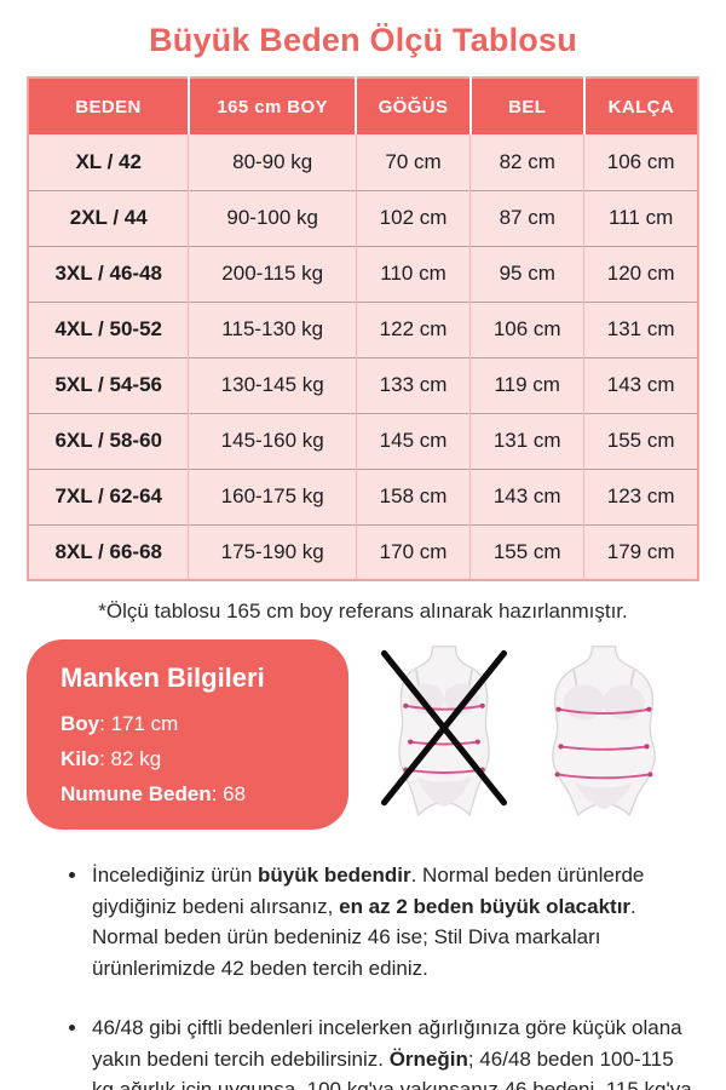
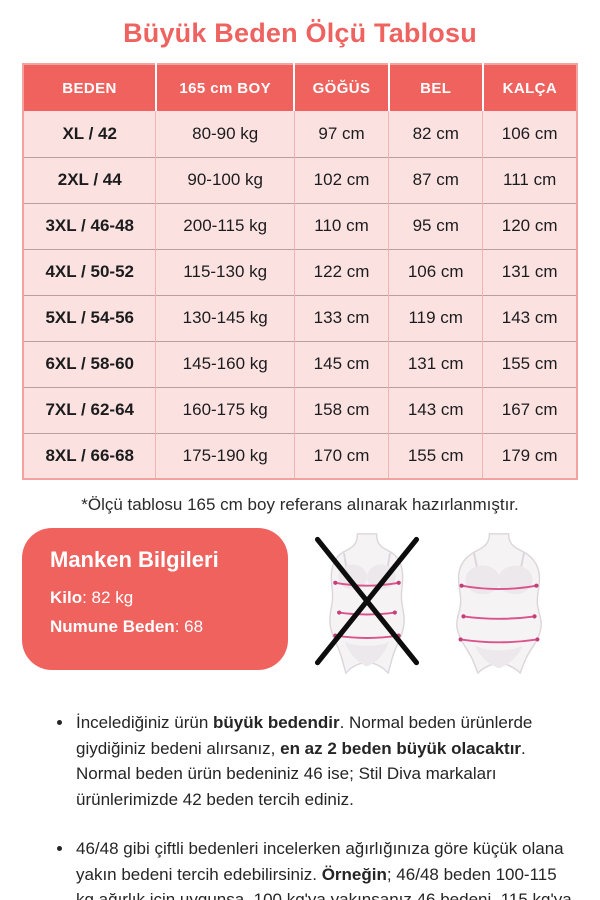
  Büyük Beden Ölçü Tablosu
  BEDEN	165 cm BOY	GÖĞÜS	BEL	KALÇA
- XL / 42	80-90 kg	70 cm	82 cm	106 cm
+ XL / 42	80-90 kg	97 cm	82 cm	106 cm
  2XL / 44	90-100 kg	102 cm	87 cm	111 cm
  3XL / 46-48	200-115 kg	110 cm	95 cm	120 cm
  4XL / 50-52	115-130 kg	122 cm	106 cm	131 cm
  5XL / 54-56	130-145 kg	133 cm	119 cm	143 cm
  6XL / 58-60	145-160 kg	145 cm	131 cm	155 cm
- 7XL / 62-64	160-175 kg	158 cm	143 cm	123 cm
+ 7XL / 62-64	160-175 kg	158 cm	143 cm	167 cm
  8XL / 66-68	175-190 kg	170 cm	155 cm	179 cm
  *Ölçü tablosu 165 cm boy referans alınarak hazırlanmıştır.
  Manken Bilgileri
- Boy: 171 cm
  Kilo: 82 kg
  Numune Beden: 68
  İncelediğiniz ürün büyük bedendir. Normal beden ürünlerde giydiğiniz bedeni alırsanız, en az 2 beden büyük olacaktır. Normal beden ürün bedeniniz 46 ise; Stil Diva markaları ürünlerimizde 42 beden tercih ediniz.
